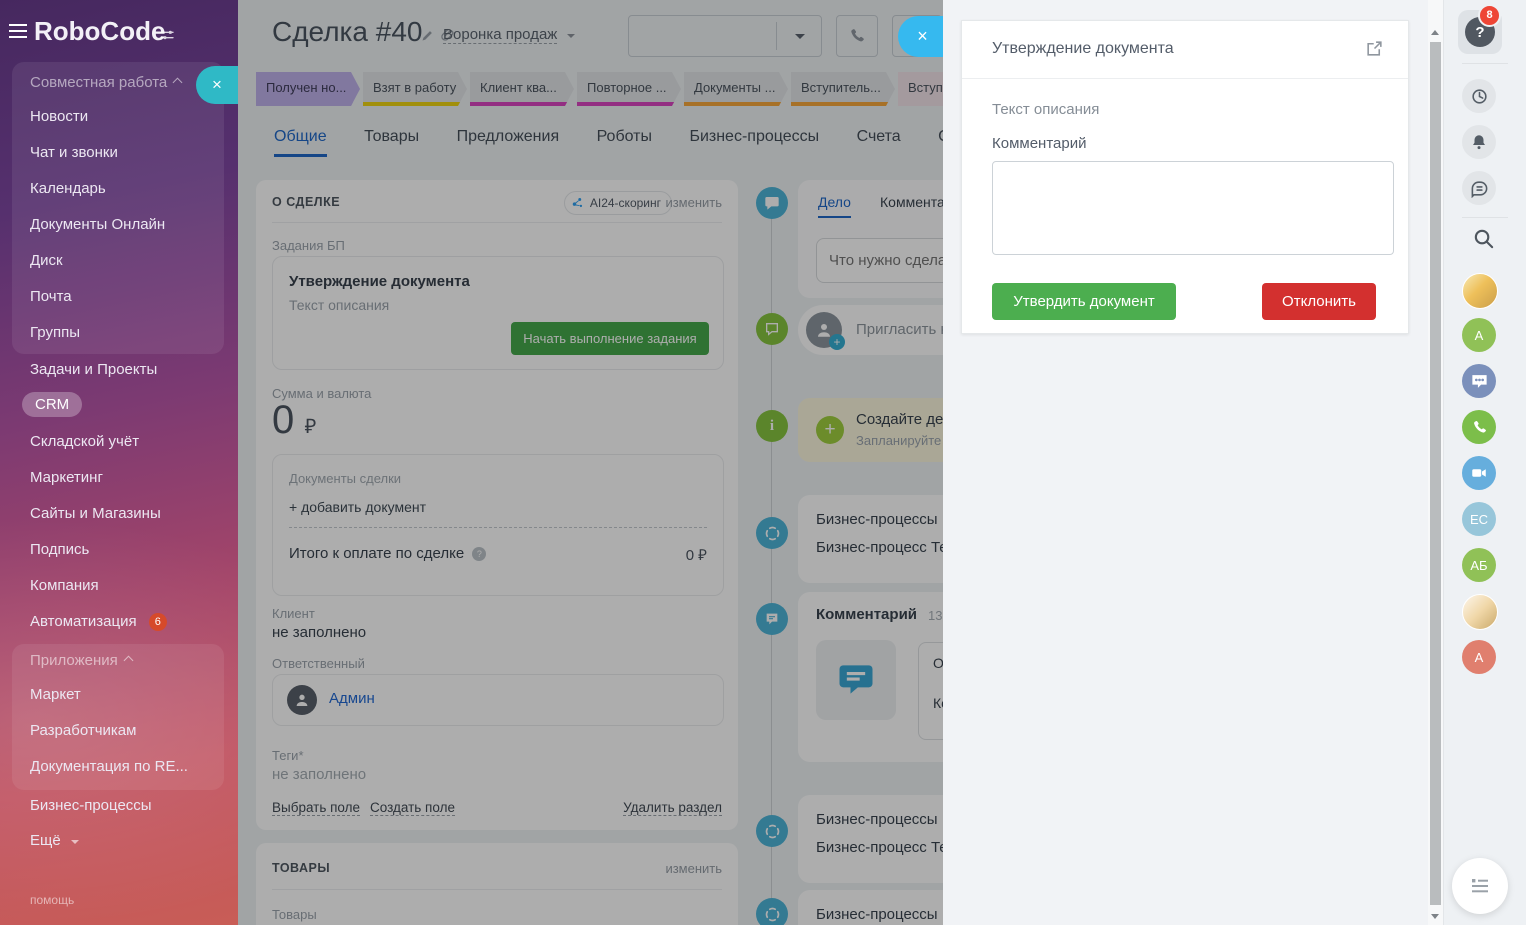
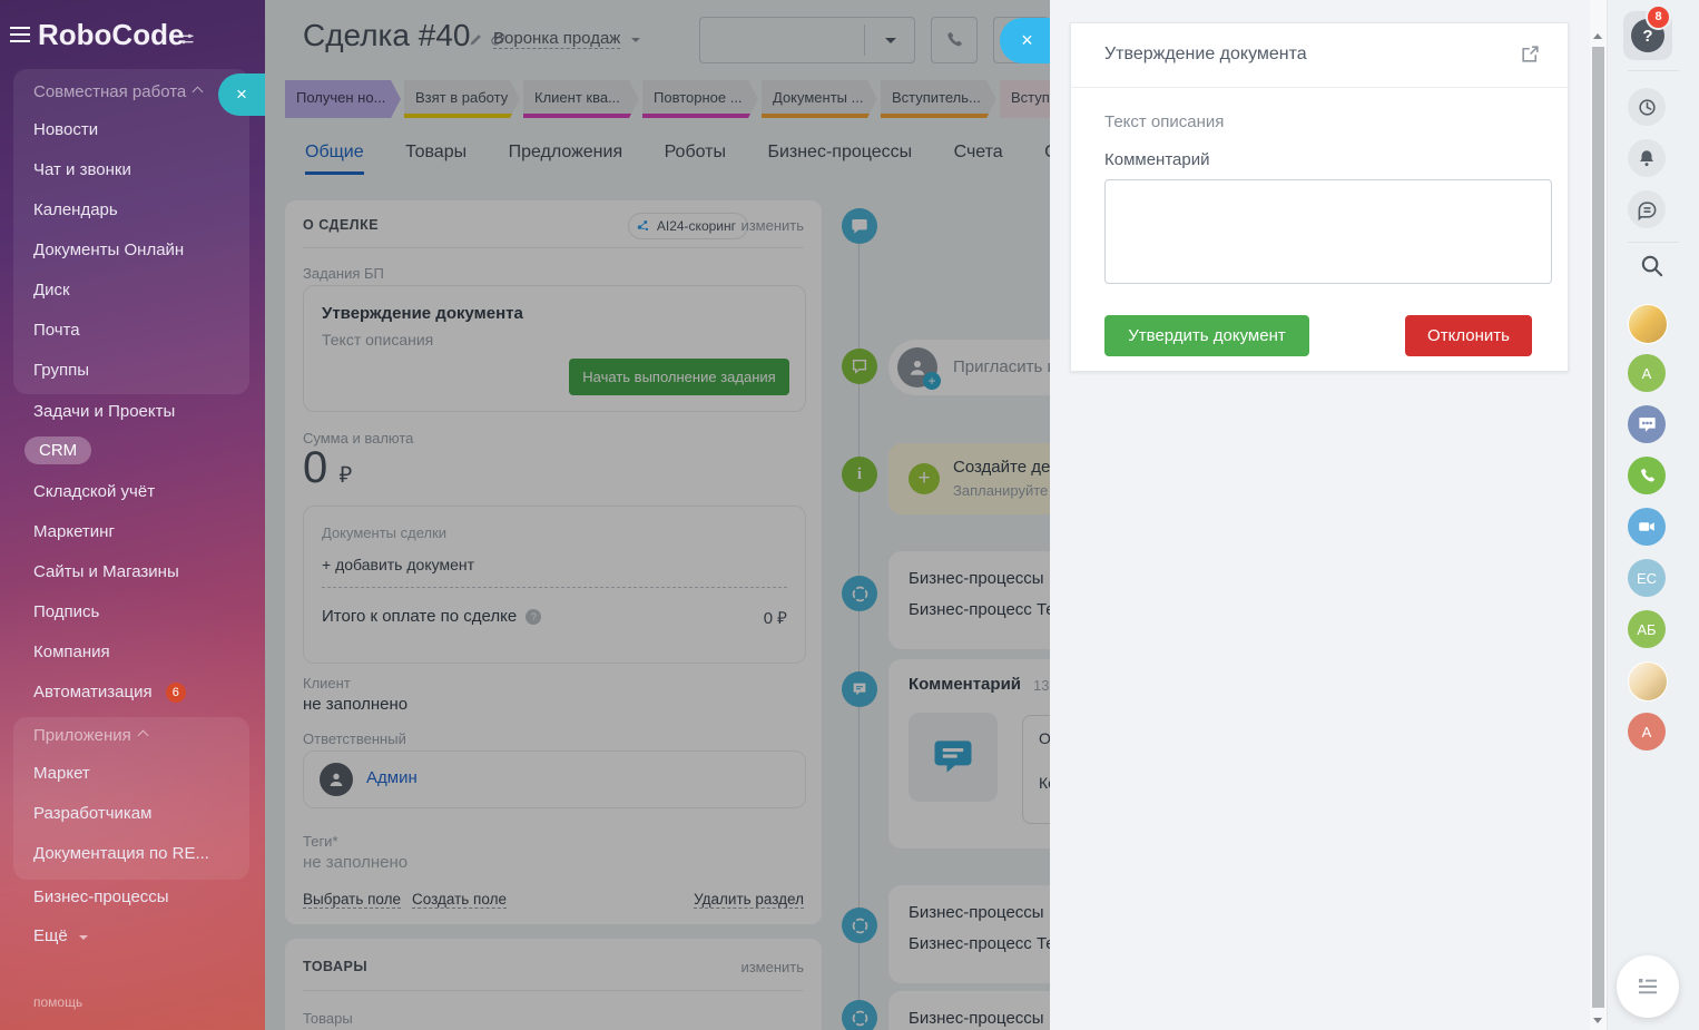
  RoboCode
  Совместная работа
  Новости
  Чат и звонки
  Календарь
  Документы Онлайн
  Диск
  Почта
  Группы
  ×
  Задачи и Проекты
  CRM
  Складской учёт
  Маркетинг
  Сайты и Магазины
  Подпись
  Компания
  Автоматизация 6
  Приложения
  Маркет
  Разработчикам
  Документация по RE...
  Бизнес-процессы
  Ещё
  помощь
  Сделка #40
  Воронка продаж
  Получен но...
  Взят в работу
  Клиент ква...
  Повторное ...
  Документы ...
  Вступитель...
  Вступ
  Общие Товары Предложения Роботы Бизнес-процессы Счета
  О СДЕЛКЕ
  AI24-скоринг
  изменить
  Задания БП
  Утверждение документа
  Текст описания
  Начать выполнение задания
  Сумма и валюта
  0 ₽
  Документы сделки
  + добавить документ
  Итого к оплате по сделке ?
  0 ₽
  Клиент
  не заполнено
  Ответственный
  Админ
  Теги*
  не заполнено
  Выбрать поле
  Создать поле
  Удалить раздел
  ТОВАРЫ
  изменить
  Товары
  i
- Дело
- Коммента
- Что нужно сдела
  +
  Пригласить
  +
  Создайте де
  Запланируйте
  Бизнес-процессы
  Бизнес-процесс Т
  Комментарий
  О
  Бизнес-процессы
  Бизнес-процесс Т
  Бизнес-процессы
  ×
  Утверждение документа
  Текст описания
  Комментарий
  Утвердить документ
  Отклонить
  ?
  8
  А
  ЕС
  АБ
  А
